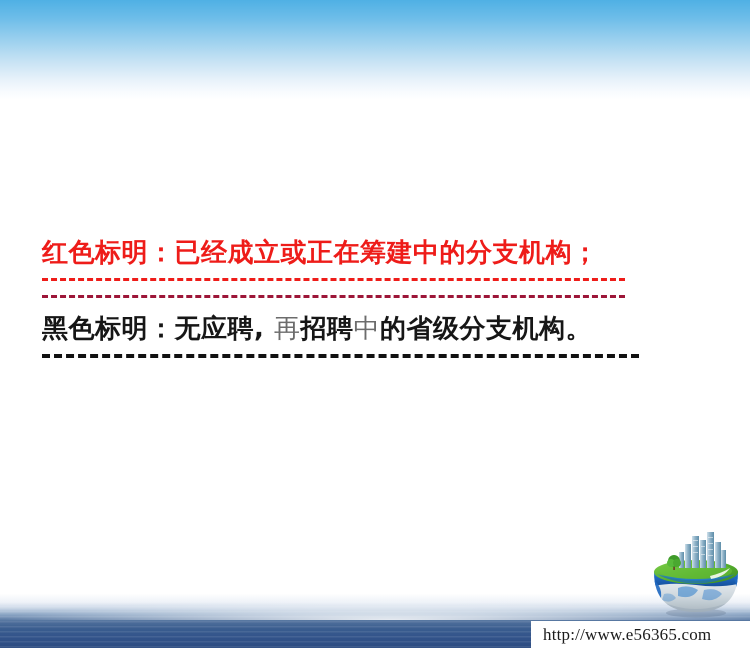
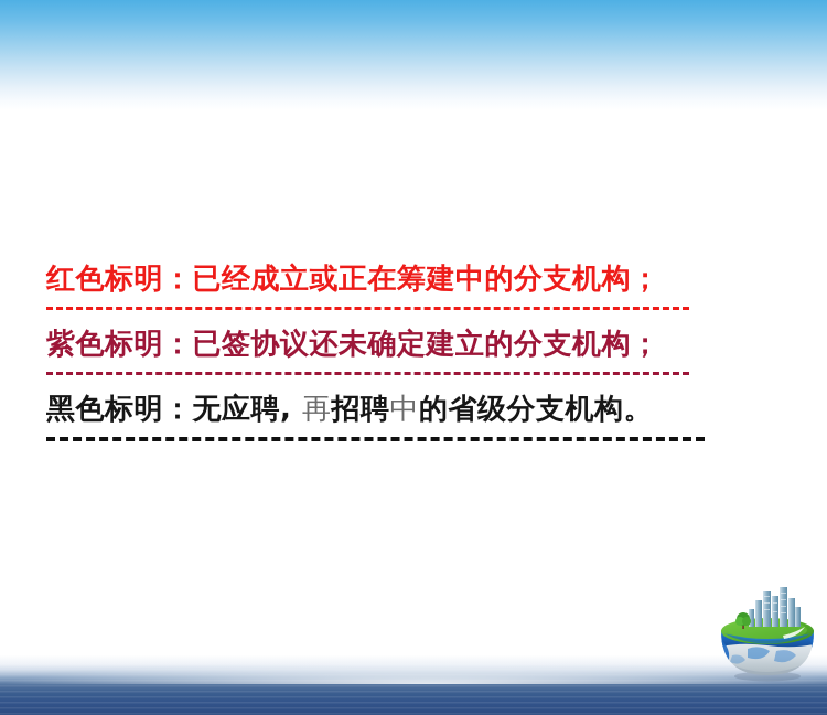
  红色标明：已经成立或正在筹建中的分支机构；
+ 紫色标明：已签协议还未确定建立的分支机构；
  黑色标明：无应聘, 再招聘中的省级分支机构。
- http://www.e56365.com
